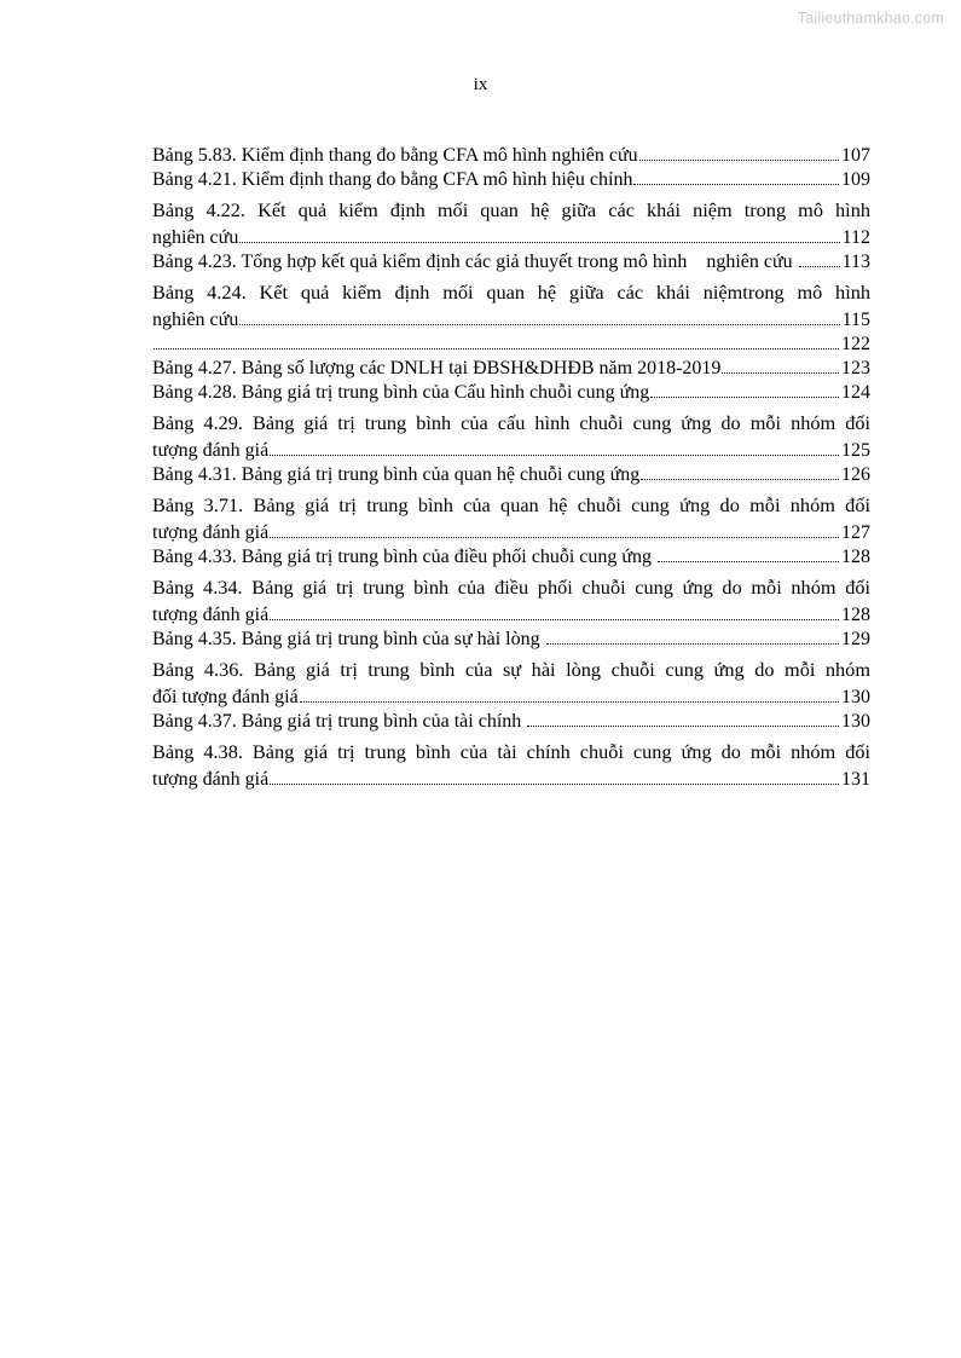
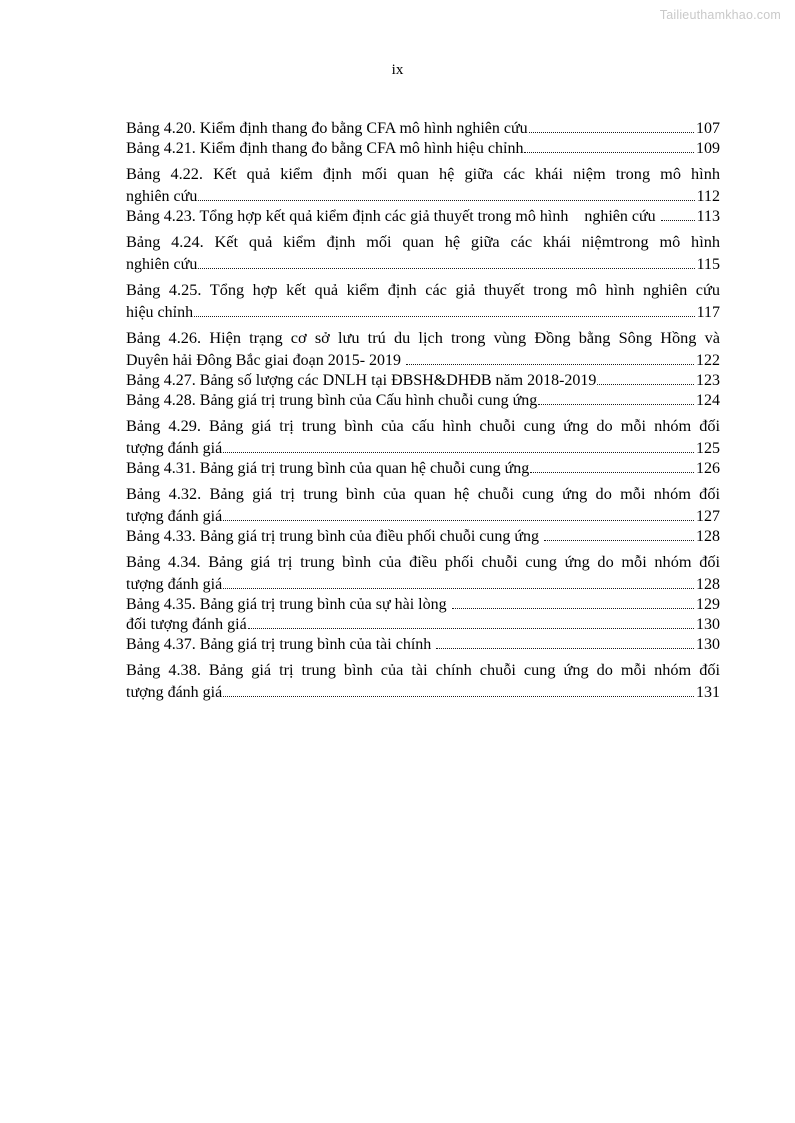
  Tailieuthamkhao.com
  ix
- Bảng 5.83. Kiểm định thang đo bằng CFA mô hình nghiên cứu
+ Bảng 4.20. Kiểm định thang đo bằng CFA mô hình nghiên cứu
  107
  Bảng 4.21. Kiểm định thang đo bằng CFA mô hình hiệu chỉnh
  109
  Bảng 4.22. Kết quả kiểm định mối quan hệ giữa các khái niệm trong mô hình
  nghiên cứu
  112
  Bảng 4.23. Tổng hợp kết quả kiểm định các giả thuyết trong mô hình nghiên cứu
  113
  Bảng 4.24. Kết quả kiểm định mối quan hệ giữa các khái niệmtrong mô hình
  nghiên cứu
  115
+ Bảng 4.25. Tổng hợp kết quả kiểm định các giả thuyết trong mô hình nghiên cứu
+ hiệu chỉnh
+ 117
+ Bảng 4.26. Hiện trạng cơ sở lưu trú du lịch trong vùng Đồng bằng Sông Hồng và
+ Duyên hải Đông Bắc giai đoạn 2015- 2019
  122
  Bảng 4.27. Bảng số lượng các DNLH tại ĐBSH&DHĐB năm 2018-2019
  123
  Bảng 4.28. Bảng giá trị trung bình của Cấu hình chuỗi cung ứng
  124
  Bảng 4.29. Bảng giá trị trung bình của cấu hình chuỗi cung ứng do mỗi nhóm đối
  tượng đánh giá
  125
  Bảng 4.31. Bảng giá trị trung bình của quan hệ chuỗi cung ứng
  126
- Bảng 3.71. Bảng giá trị trung bình của quan hệ chuỗi cung ứng do mỗi nhóm đối
+ Bảng 4.32. Bảng giá trị trung bình của quan hệ chuỗi cung ứng do mỗi nhóm đối
  tượng đánh giá
  127
  Bảng 4.33. Bảng giá trị trung bình của điều phối chuỗi cung ứng
  128
  Bảng 4.34. Bảng giá trị trung bình của điều phối chuỗi cung ứng do mỗi nhóm đối
  tượng đánh giá
  128
  Bảng 4.35. Bảng giá trị trung bình của sự hài lòng
  129
- Bảng 4.36. Bảng giá trị trung bình của sự hài lòng chuỗi cung ứng do mỗi nhóm
  đối tượng đánh giá
  130
  Bảng 4.37. Bảng giá trị trung bình của tài chính
  130
  Bảng 4.38. Bảng giá trị trung bình của tài chính chuỗi cung ứng do mỗi nhóm đối
  tượng đánh giá
  131
